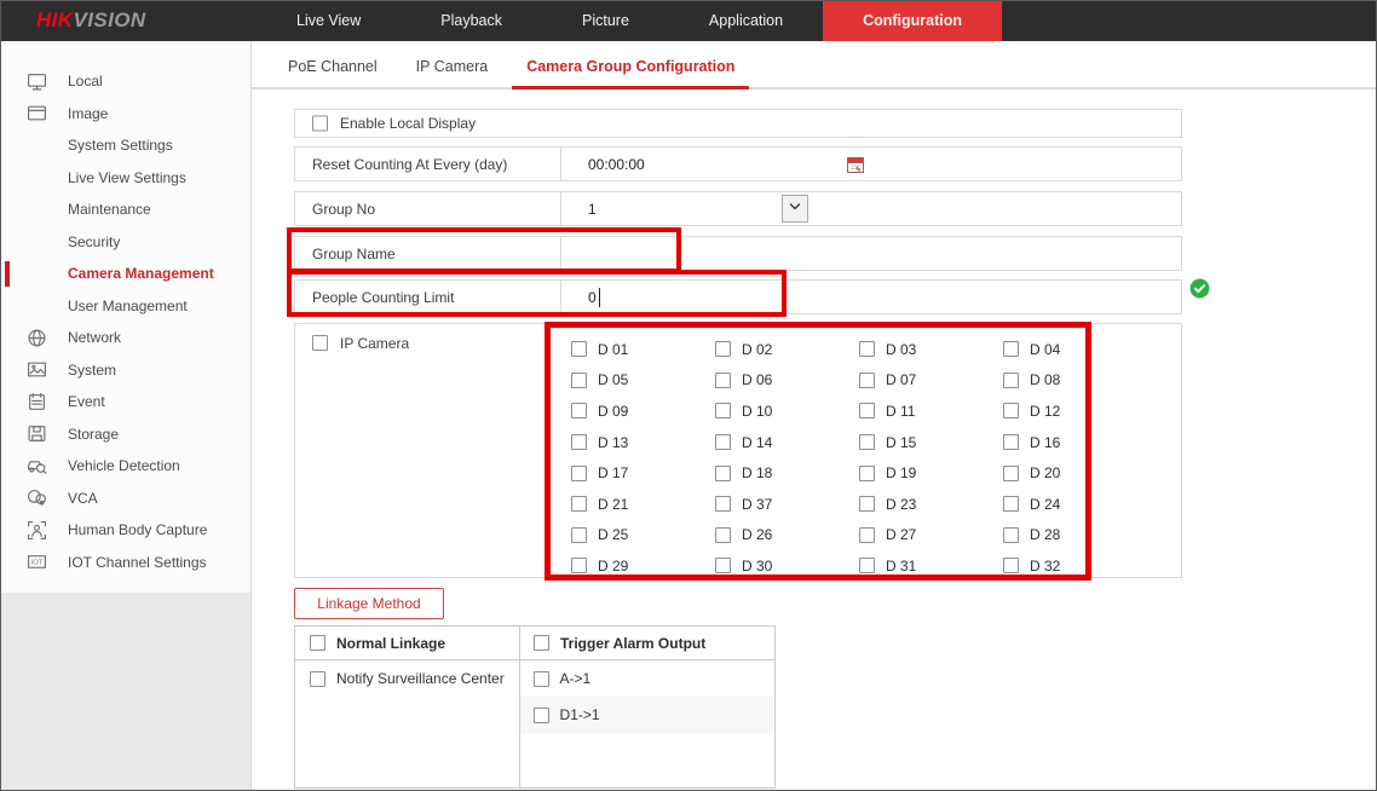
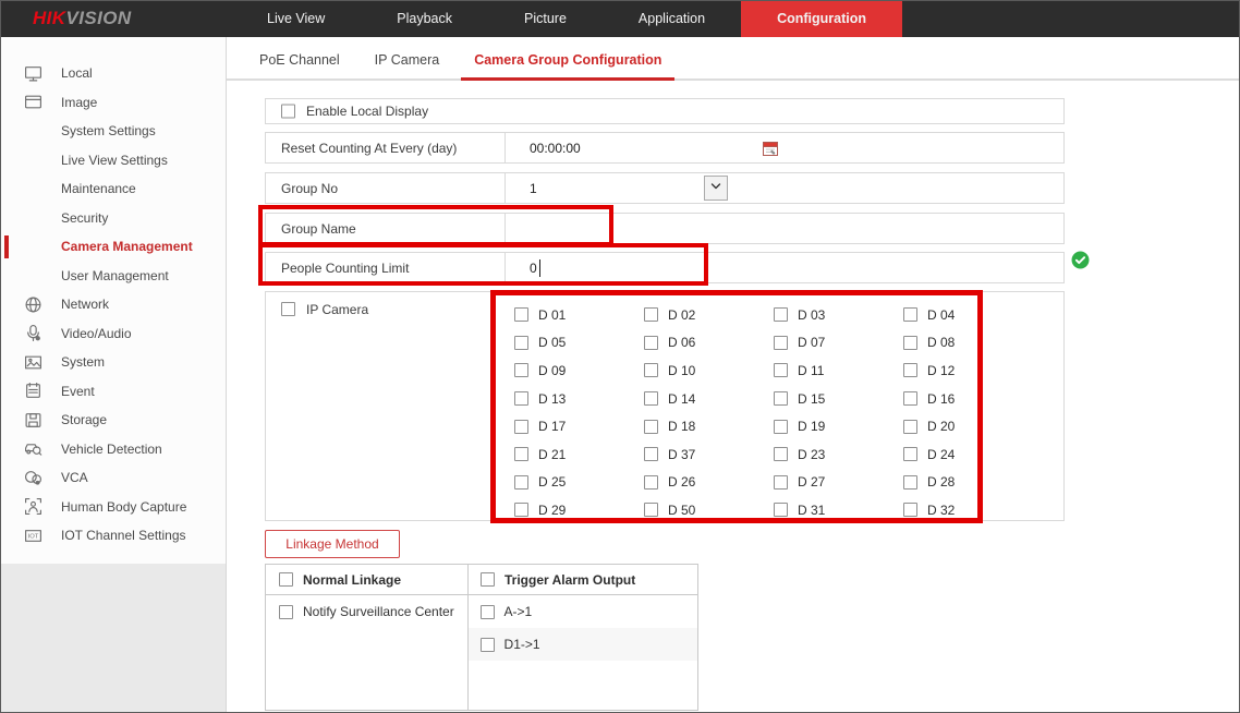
  HIK
  VISION
  Live View
  Playback
  Picture
  Application
  Configuration
  Local
  Image
  System Settings
  Live View Settings
  Maintenance
  Security
  Camera Management
  User Management
  Network
+ Video/Audio
  System
  Event
  Storage
  Vehicle Detection
  VCA
  Human Body Capture
  IOT Channel Settings
  PoE Channel
  IP Camera
  Camera Group Configuration
  Enable Local Display
  Reset Counting At Every (day)
  00:00:00
  Group No
  1
  Group Name
  People Counting Limit
  0
  IP Camera
  D 01
  D 02
  D 03
  D 04
  D 05
  D 06
  D 07
  D 08
  D 09
  D 10
  D 11
  D 12
  D 13
  D 14
  D 15
  D 16
  D 17
  D 18
  D 19
  D 20
  D 21
  D 37
  D 23
  D 24
  D 25
  D 26
  D 27
  D 28
  D 29
- D 30
+ D 50
  D 31
  D 32
  Linkage Method
  Normal Linkage
  Trigger Alarm Output
  Notify Surveillance Center
  A->1
  D1->1
